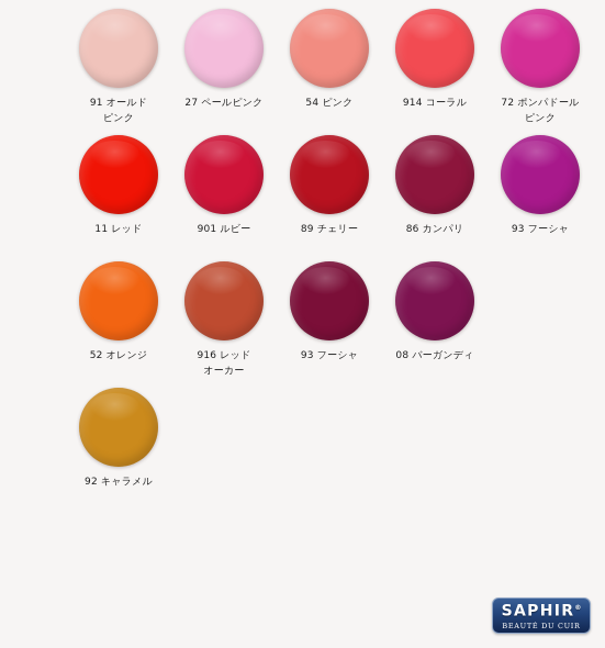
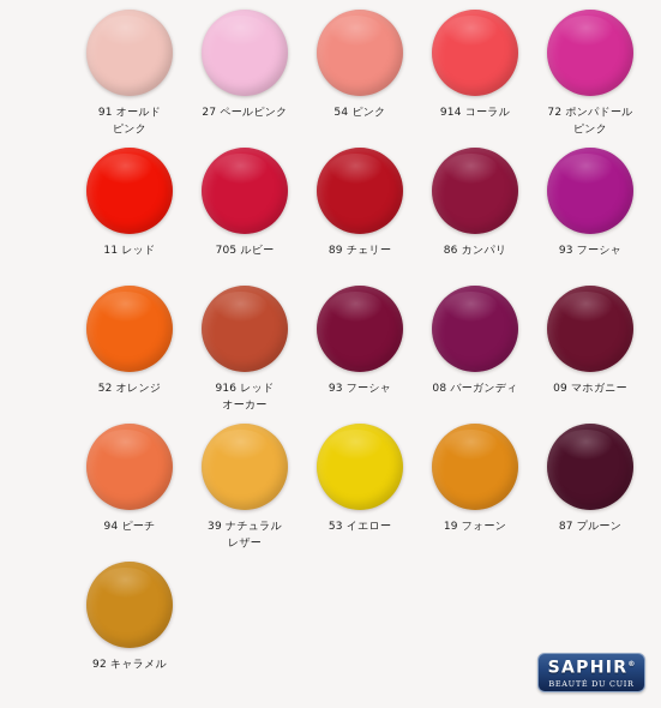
  91 オールド
  ピンク
  27 ペールピンク
  54 ピンク
  914 コーラル
  72 ポンパドール
  ピンク
  11 レッド
- 901 ルビー
+ 705 ルビー
  89 チェリー
  86 カンパリ
  93 フーシャ
  52 オレンジ
  916 レッド
  オーカー
  93 フーシャ
  08 バーガンディ
+ 09 マホガニー
+ 94 ピーチ
+ 39 ナチュラル
+ レザー
+ 53 イエロー
+ 19 フォーン
+ 87 プルーン
  92 キャラメル
  SAPHIR
  BEAUTÉ DU CUIR
